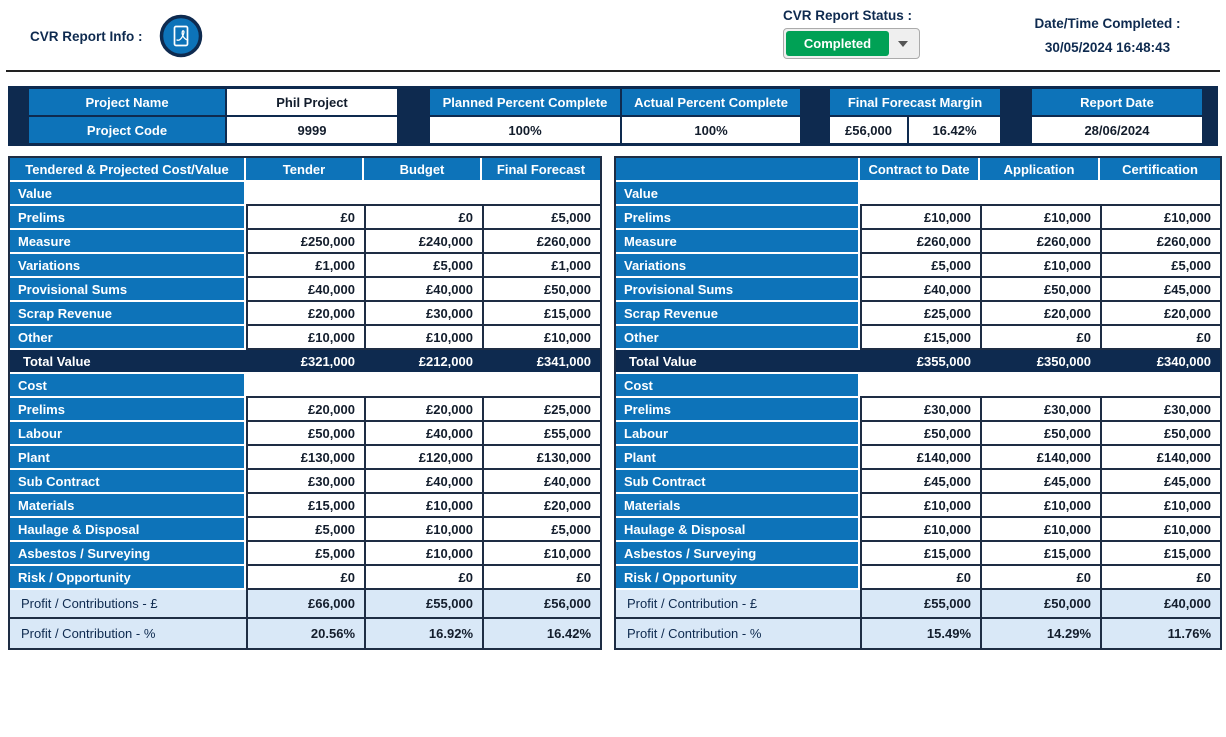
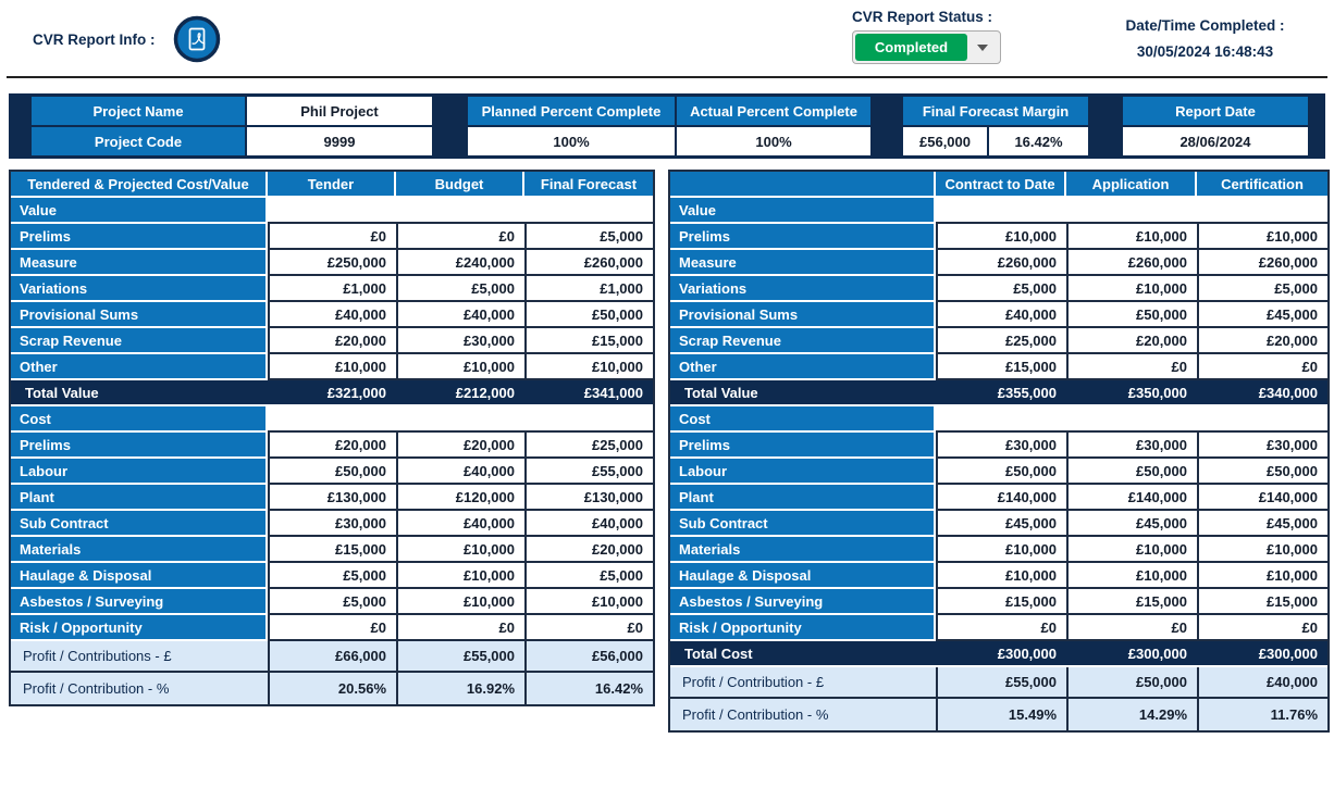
  CVR Report Info :
  CVR Report Status :
  Completed
  Date/Time Completed :
  30/05/2024 16:48:43
  Project Name
  Phil Project
  Project Code
  9999
  Planned Percent Complete
  Actual Percent Complete
  100%
  100%
  Final Forecast Margin
  £56,000
  16.42%
  Report Date
  28/06/2024
  Tendered & Projected Cost/Value	Tender	Budget	Final Forecast
  Value
  Prelims	£0	£0	£5,000
  Measure	£250,000	£240,000	£260,000
  Variations	£1,000	£5,000	£1,000
  Provisional Sums	£40,000	£40,000	£50,000
  Scrap Revenue	£20,000	£30,000	£15,000
  Other	£10,000	£10,000	£10,000
  Total Value	£321,000	£212,000	£341,000
  Cost
  Prelims	£20,000	£20,000	£25,000
  Labour	£50,000	£40,000	£55,000
  Plant	£130,000	£120,000	£130,000
  Sub Contract	£30,000	£40,000	£40,000
  Materials	£15,000	£10,000	£20,000
  Haulage & Disposal	£5,000	£10,000	£5,000
  Asbestos / Surveying	£5,000	£10,000	£10,000
  Risk / Opportunity	£0	£0	£0
  Profit / Contributions - £	£66,000	£55,000	£56,000
  Profit / Contribution - %	20.56%	16.92%	16.42%
  	Contract to Date	Application	Certification
  Value
  Prelims	£10,000	£10,000	£10,000
  Measure	£260,000	£260,000	£260,000
  Variations	£5,000	£10,000	£5,000
  Provisional Sums	£40,000	£50,000	£45,000
  Scrap Revenue	£25,000	£20,000	£20,000
  Other	£15,000	£0	£0
  Total Value	£355,000	£350,000	£340,000
  Cost
  Prelims	£30,000	£30,000	£30,000
  Labour	£50,000	£50,000	£50,000
  Plant	£140,000	£140,000	£140,000
  Sub Contract	£45,000	£45,000	£45,000
  Materials	£10,000	£10,000	£10,000
  Haulage & Disposal	£10,000	£10,000	£10,000
  Asbestos / Surveying	£15,000	£15,000	£15,000
  Risk / Opportunity	£0	£0	£0
+ Total Cost	£300,000	£300,000	£300,000
  Profit / Contribution - £	£55,000	£50,000	£40,000
  Profit / Contribution - %	15.49%	14.29%	11.76%
